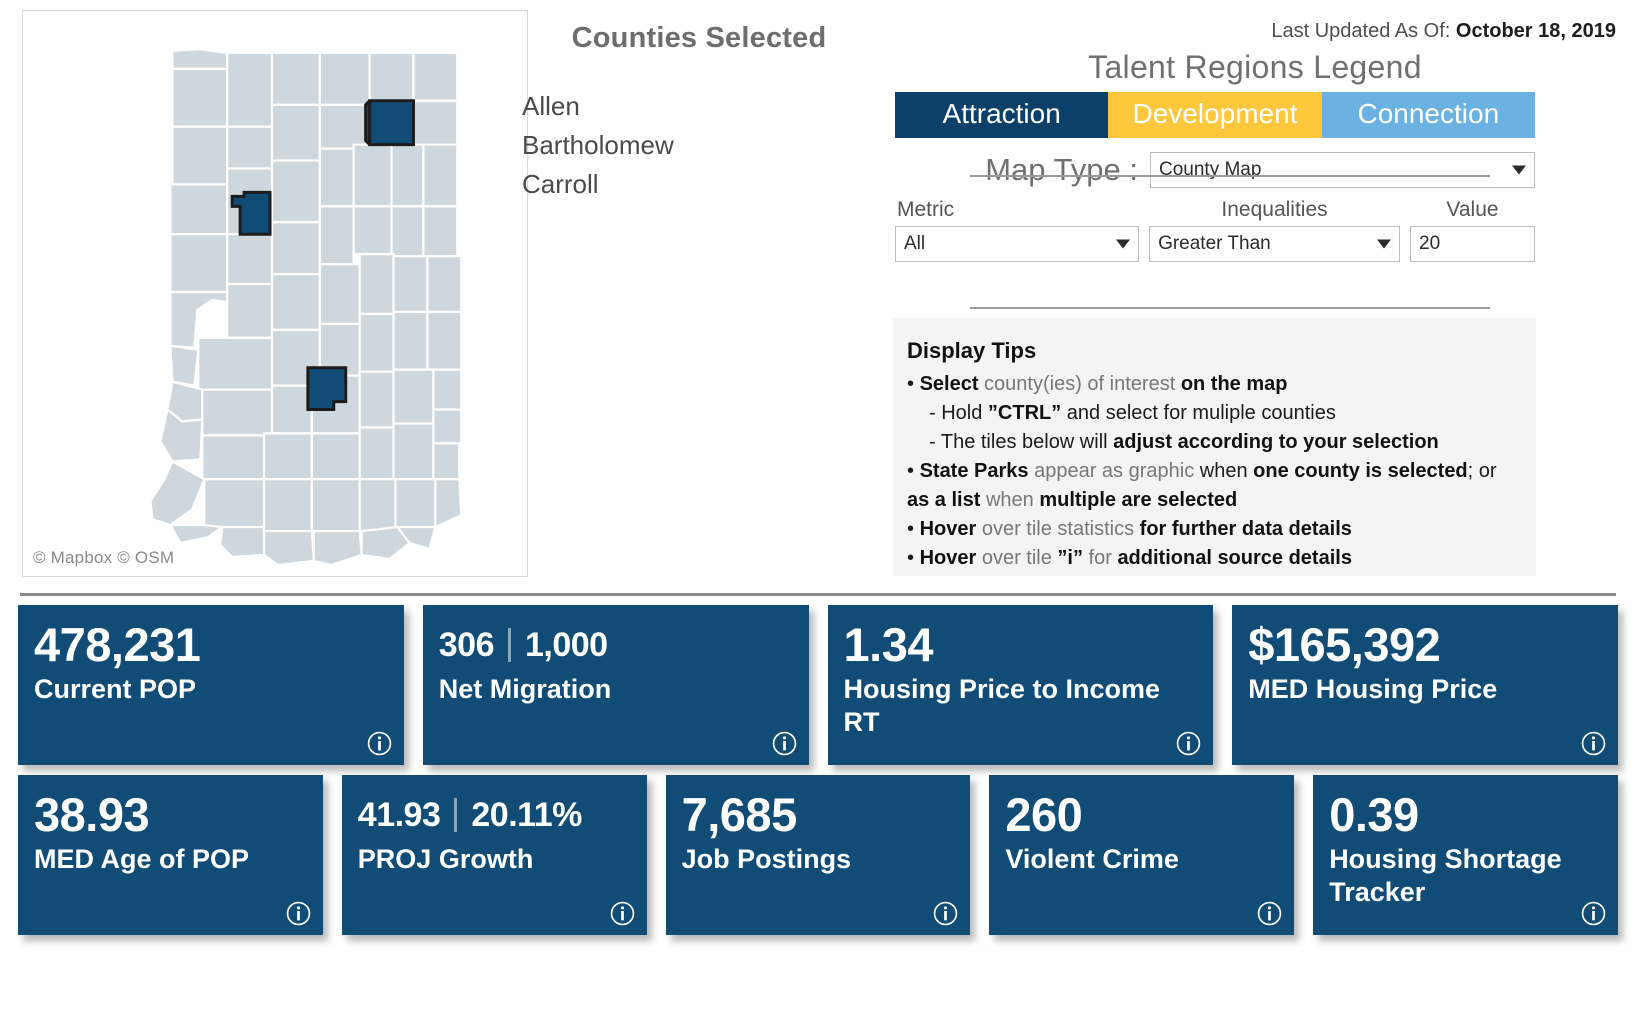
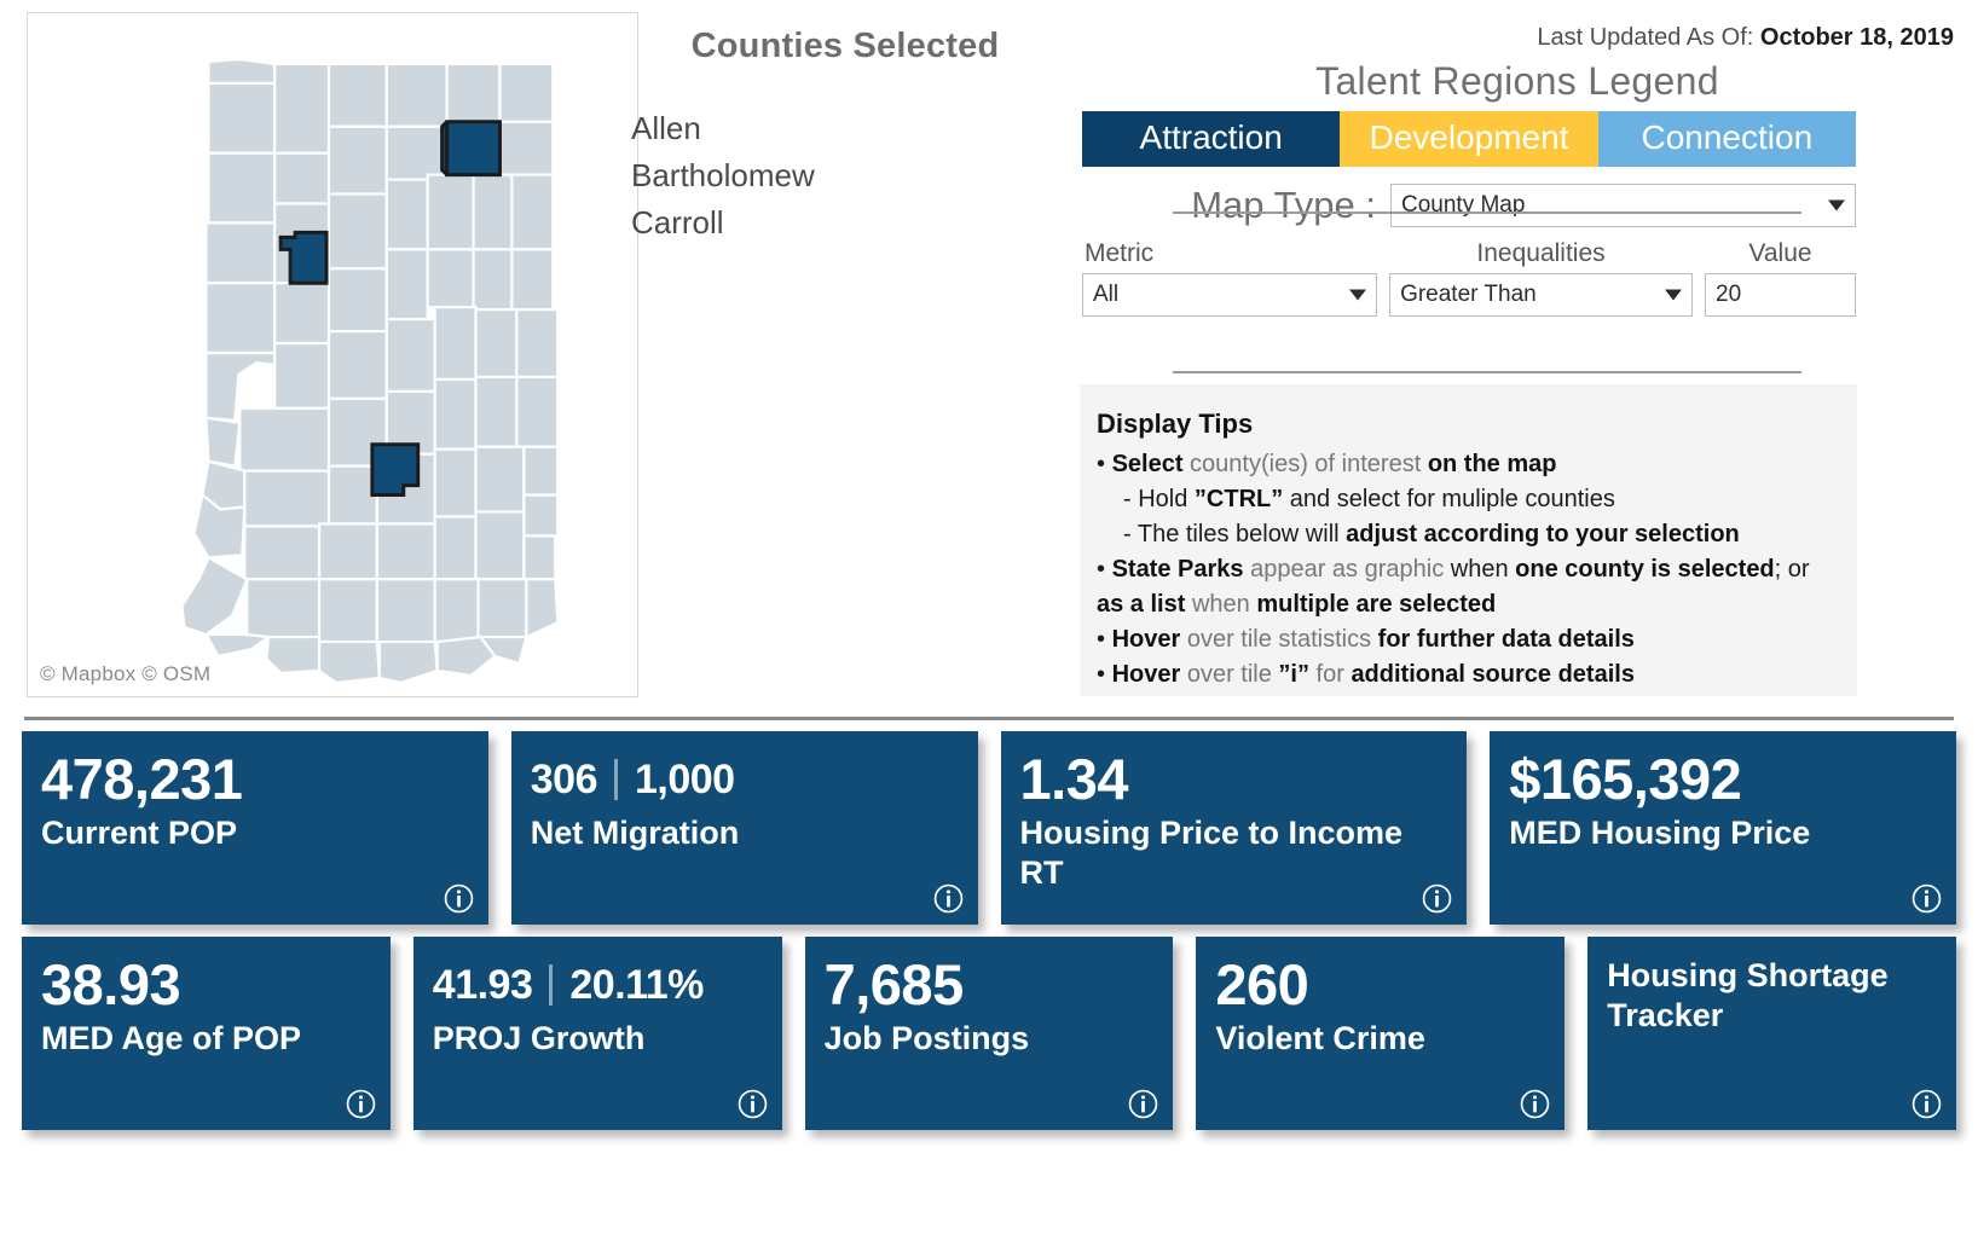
  © Mapbox © OSM
  Counties Selected
  Allen
  Bartholomew
  Carroll
  Last Updated As Of: October 18, 2019
  Talent Regions Legend
  Attraction
  Development
  Connection
  Map Type :
  County Map
  Metric
  All
  Inequalities
  Greater Than
  Value
  20
  Display Tips
  • Select county(ies) of interest on the map
  - Hold ”CTRL” and select for muliple counties
  - The tiles below will adjust according to your selection
  • State Parks appear as graphic when one county is selected; or
  as a list when multiple are selected
  • Hover over tile statistics for further data details
  • Hover over tile ”i” for additional source details
  478,231
  Current POP
  306
  1,000
  Net Migration
  1.34
  Housing Price to Income RT
  $165,392
  MED Housing Price
  38.93
  MED Age of POP
  41.93
  20.11%
  PROJ Growth
  7,685
  Job Postings
  260
  Violent Crime
- 0.39
  Housing Shortage Tracker
